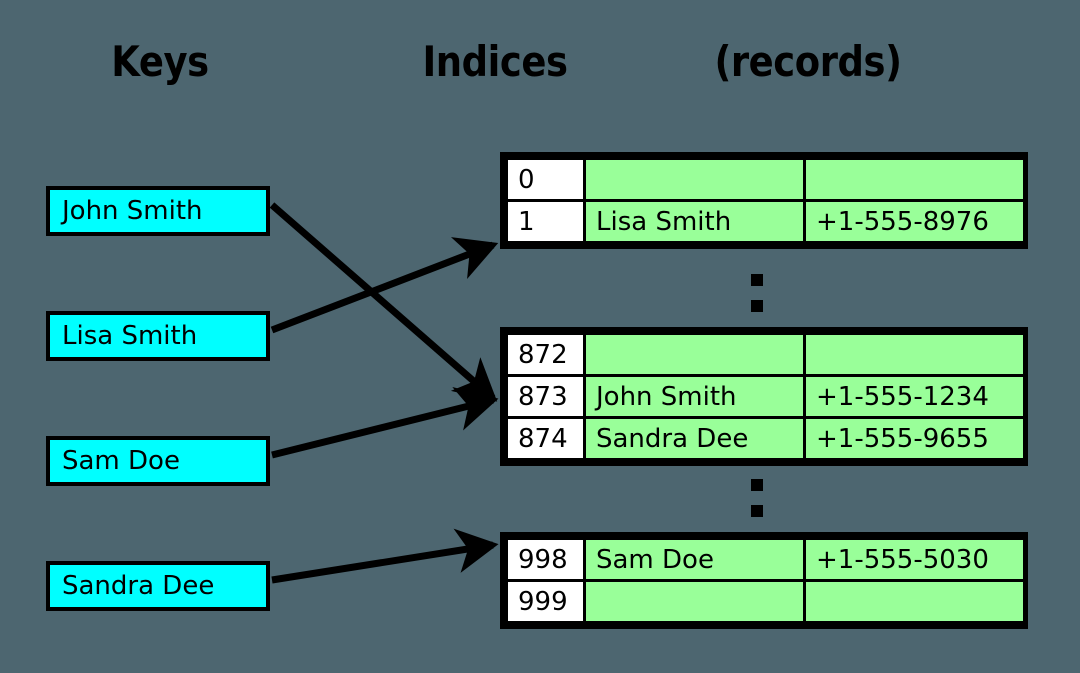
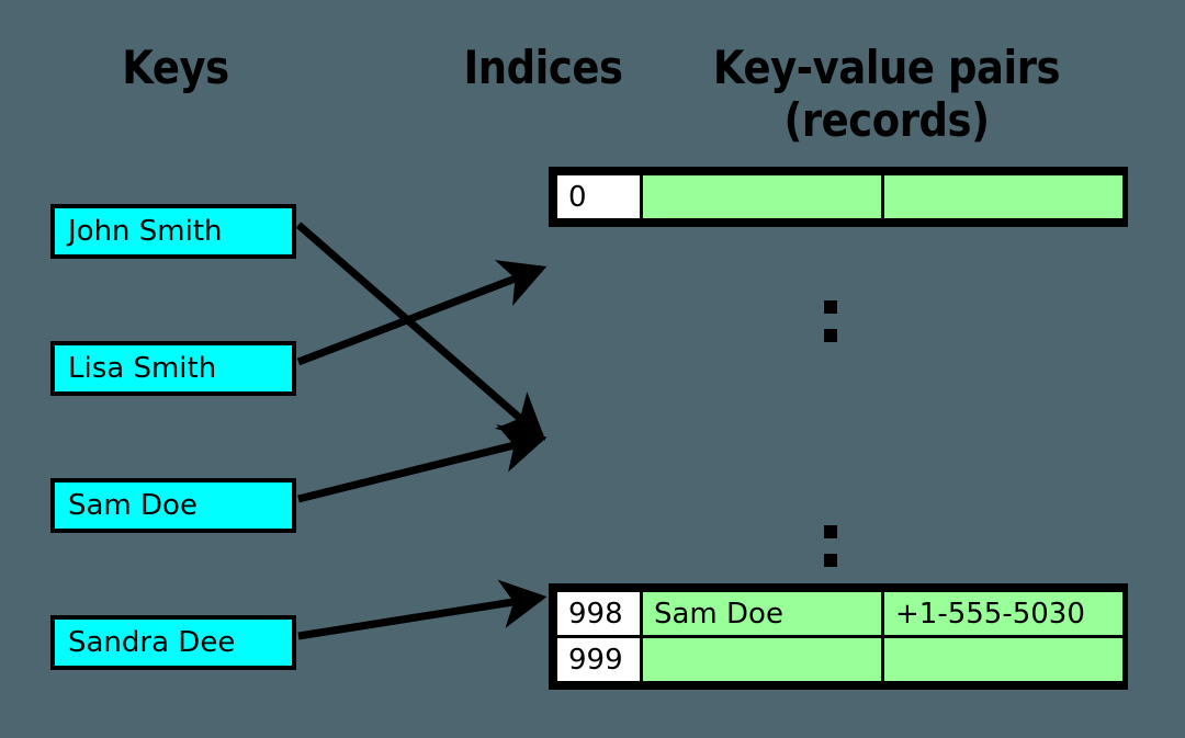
  Keys
  Indices
+ Key-value pairs
  (records)
  John Smith
  Lisa Smith
  Sam Doe
  Sandra Dee
  0
- 1	Lisa Smith	+1-555-8976
- 872
- 873	John Smith	+1-555-1234
- 874	Sandra Dee	+1-555-9655
  998	Sam Doe	+1-555-5030
  999
